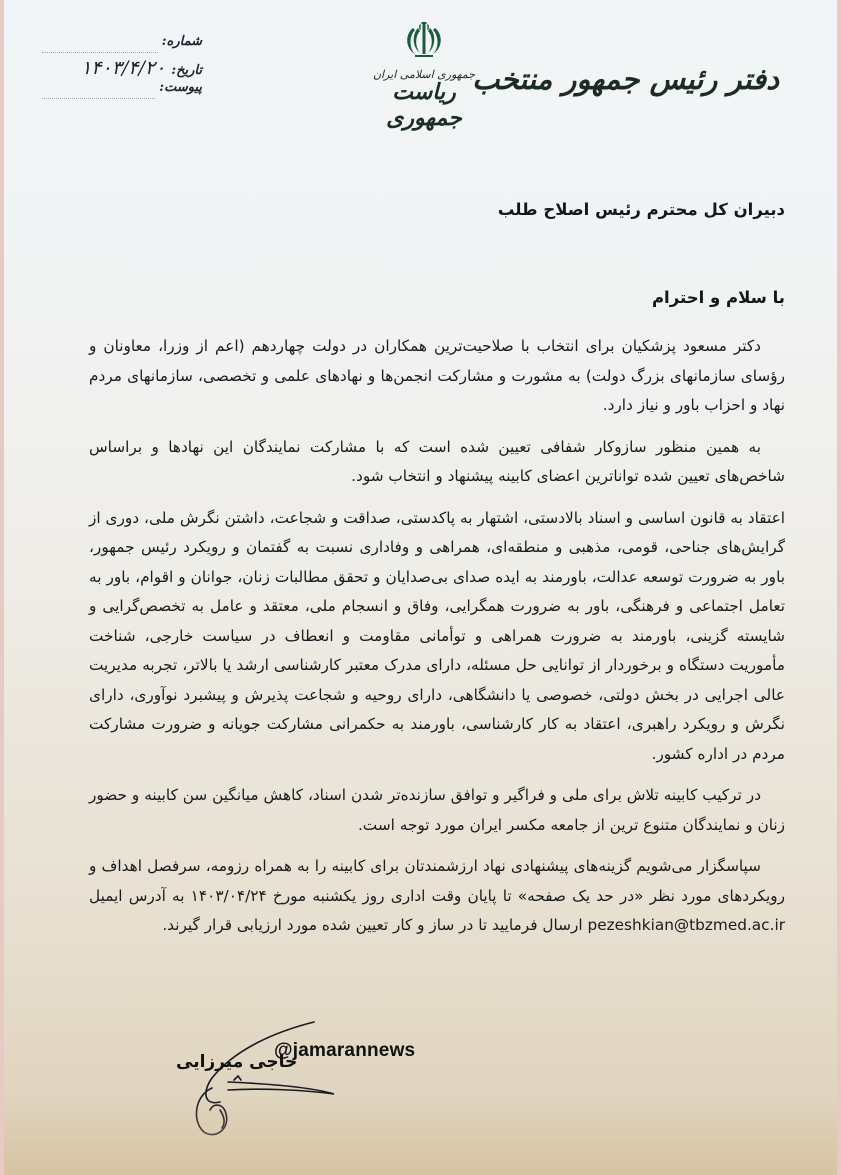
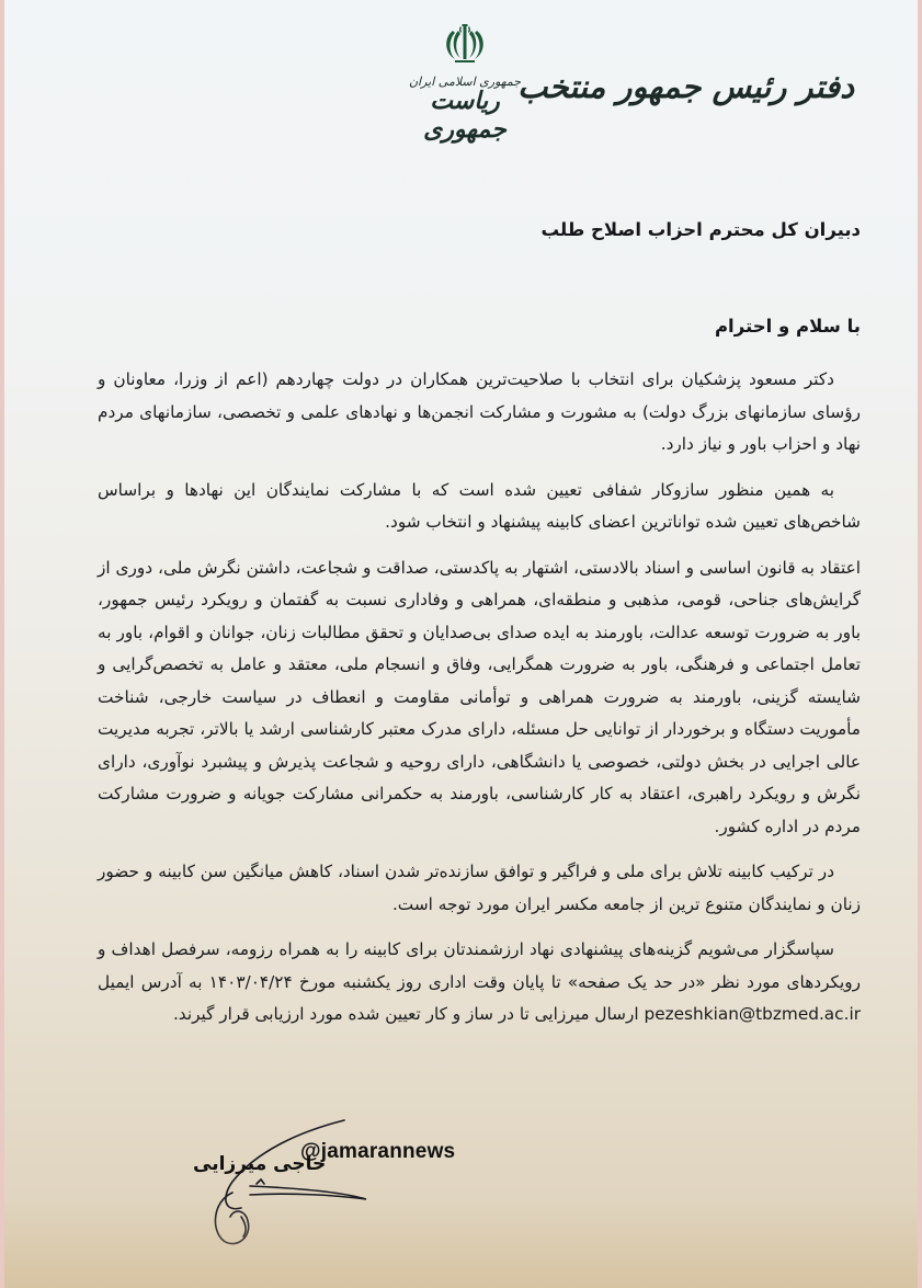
  دفتر رئیس جمهور منتخب
  جمهوری اسلامی ایران
  ریاست جمهوری
- شماره:
- تاریخ:
- ۱۴۰۳/۴/۲۰
- پیوست:
- دبیران کل محترم رئیس اصلاح طلب
+ دبیران کل محترم احزاب اصلاح طلب
  با سلام و احترام
  دکتر مسعود پزشکیان برای انتخاب با صلاحیت‌ترین همکاران در دولت چهاردهم (اعم از وزرا، معاونان و رؤسای سازمانهای بزرگ دولت) به مشورت و مشارکت انجمن‌ها و نهادهای علمی و تخصصی، سازمانهای مردم نهاد و احزاب باور و نیاز دارد.
  به همین منظور سازوکار شفافی تعیین شده است که با مشارکت نمایندگان این نهادها و براساس شاخص‌های تعیین شده تواناترین اعضای کابینه پیشنهاد و انتخاب شود.
  اعتقاد به قانون اساسی و اسناد بالادستی، اشتهار به پاکدستی، صداقت و شجاعت، داشتن نگرش ملی، دوری از گرایش‌های جناحی، قومی، مذهبی و منطقه‌ای، همراهی و وفاداری نسبت به گفتمان و رویکرد رئیس جمهور، باور به ضرورت توسعه عدالت، باورمند به ایده صدای بی‌صدایان و تحقق مطالبات زنان، جوانان و اقوام، باور به تعامل اجتماعی و فرهنگی، باور به ضرورت همگرایی، وفاق و انسجام ملی، معتقد و عامل به تخصص‌گرایی و شایسته گزینی، باورمند به ضرورت همراهی و توأمانی مقاومت و انعطاف در سیاست خارجی، شناخت مأموریت دستگاه و برخوردار از توانایی حل مسئله، دارای مدرک معتبر کارشناسی ارشد یا بالاتر، تجربه مدیریت عالی اجرایی در بخش دولتی، خصوصی یا دانشگاهی، دارای روحیه و شجاعت پذیرش و پیشبرد نوآوری، دارای نگرش و رویکرد راهبری، اعتقاد به کار کارشناسی، باورمند به حکمرانی مشارکت جویانه و ضرورت مشارکت مردم در اداره کشور.
  در ترکیب کابینه تلاش برای ملی و فراگیر و توافق سازنده‌تر شدن اسناد، کاهش میانگین سن کابینه و حضور زنان و نمایندگان متنوع ترین از جامعه مکسر ایران مورد توجه است.
- سپاسگزار می‌شویم گزینه‌های پیشنهادی نهاد ارزشمندتان برای کابینه را به همراه رزومه، سرفصل اهداف و رویکردهای مورد نظر «در حد یک صفحه» تا پایان وقت اداری روز یکشنبه مورخ ۱۴۰۳/۰۴/۲۴ به آدرس ایمیل pezeshkian@tbzmed.ac.ir ارسال فرمایید تا در ساز و کار تعیین شده مورد ارزیابی قرار گیرند.
+ سپاسگزار می‌شویم گزینه‌های پیشنهادی نهاد ارزشمندتان برای کابینه را به همراه رزومه، سرفصل اهداف و رویکردهای مورد نظر «در حد یک صفحه» تا پایان وقت اداری روز یکشنبه مورخ ۱۴۰۳/۰۴/۲۴ به آدرس ایمیل pezeshkian@tbzmed.ac.ir ارسال میرزایی تا در ساز و کار تعیین شده مورد ارزیابی قرار گیرند.
  حاجی میرزایی
  @jamarannews
